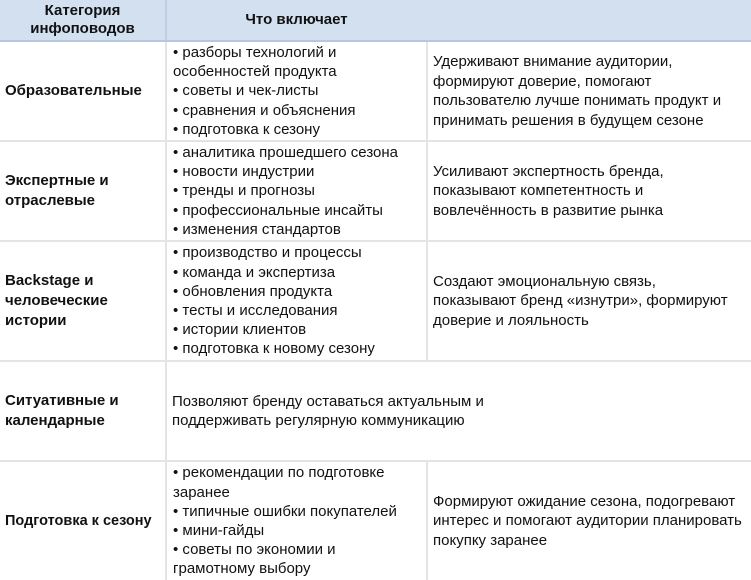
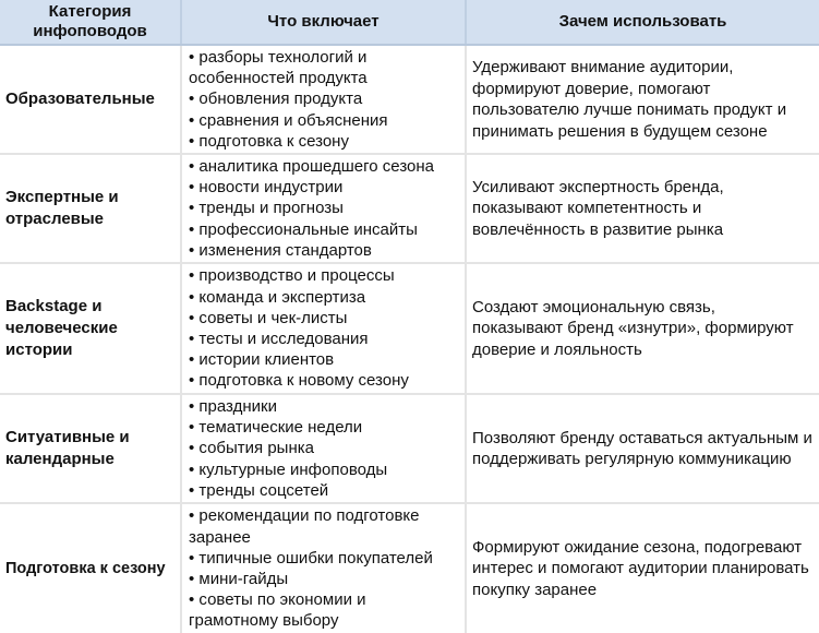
  Категория
  инфоповодов
  Что включает
+ Зачем использовать
  Образовательные
  • разборы технологий и
  особенностей продукта
- • советы и чек-листы
+ • обновления продукта
  • сравнения и объяснения
  • подготовка к сезону
  Удерживают внимание аудитории, формируют доверие, помогают пользователю лучше понимать продукт и принимать решения в будущем сезоне
  Экспертные и отраслевые
  • аналитика прошедшего сезона
  • новости индустрии
  • тренды и прогнозы
  • профессиональные инсайты
  • изменения стандартов
  Усиливают экспертность бренда, показывают компетентность и вовлечённость в развитие рынка
  Backstage и человеческие истории
  • производство и процессы
  • команда и экспертиза
- • обновления продукта
+ • советы и чек-листы
  • тесты и исследования
  • истории клиентов
  • подготовка к новому сезону
  Создают эмоциональную связь, показывают бренд «изнутри», формируют доверие и лояльность
  Ситуативные и календарные
+ • праздники
+ • тематические недели
+ • события рынка
+ • культурные инфоповоды
+ • тренды соцсетей
  Позволяют бренду оставаться актуальным и поддерживать регулярную коммуникацию
  Подготовка к сезону
  • рекомендации по подготовке
  заранее
  • типичные ошибки покупателей
  • мини-гайды
  • советы по экономии и
  грамотному выбору
  Формируют ожидание сезона, подогревают интерес и помогают аудитории планировать покупку заранее
